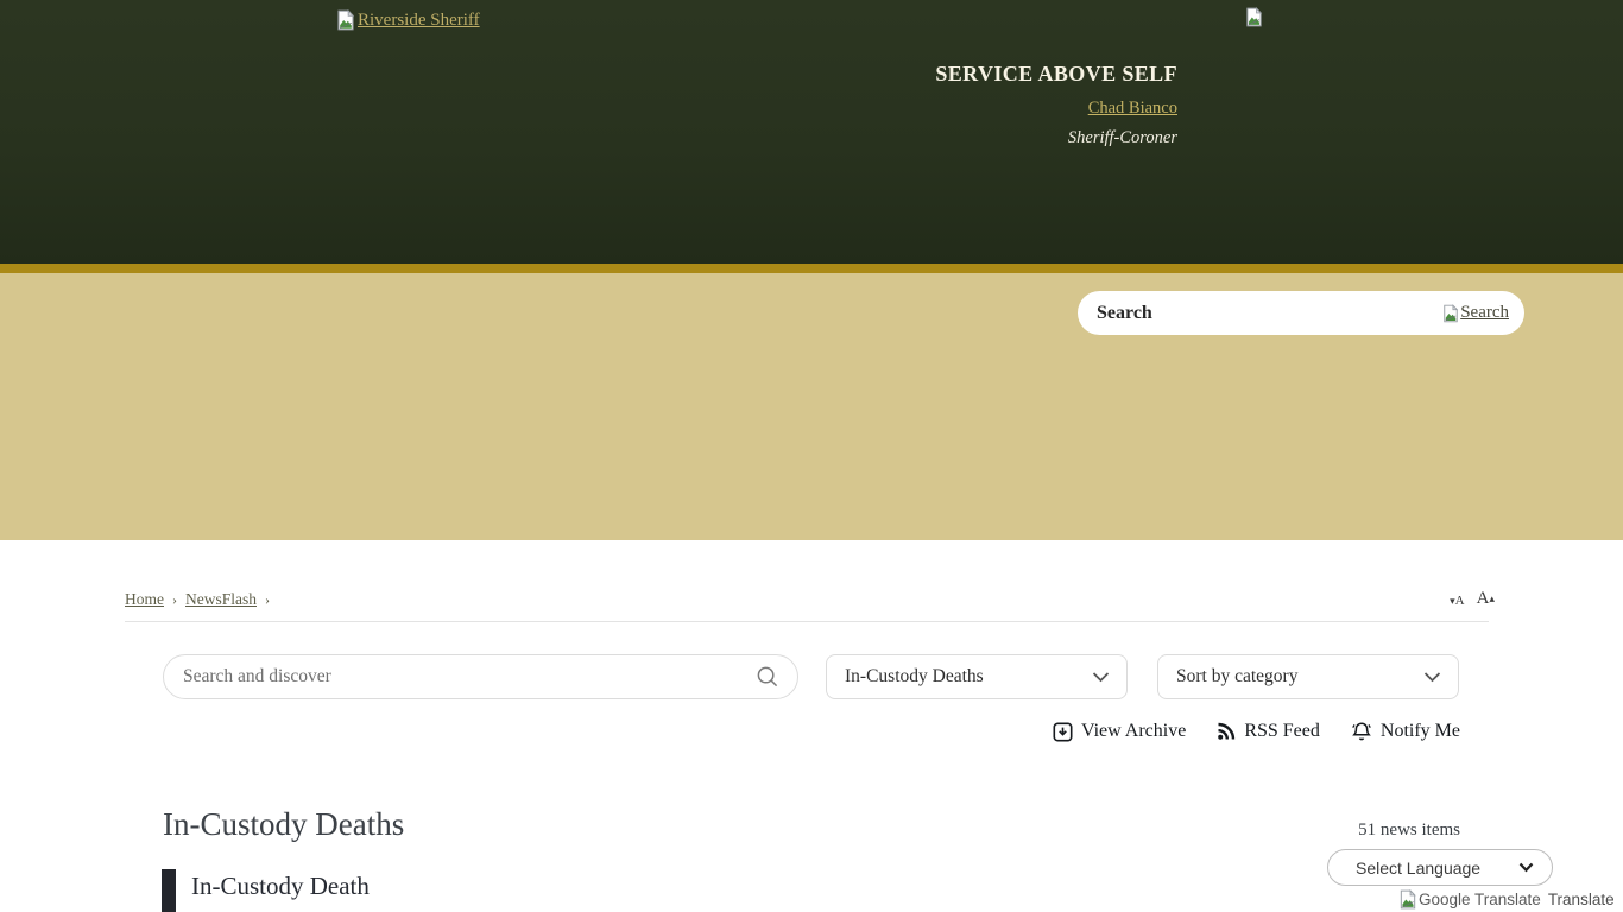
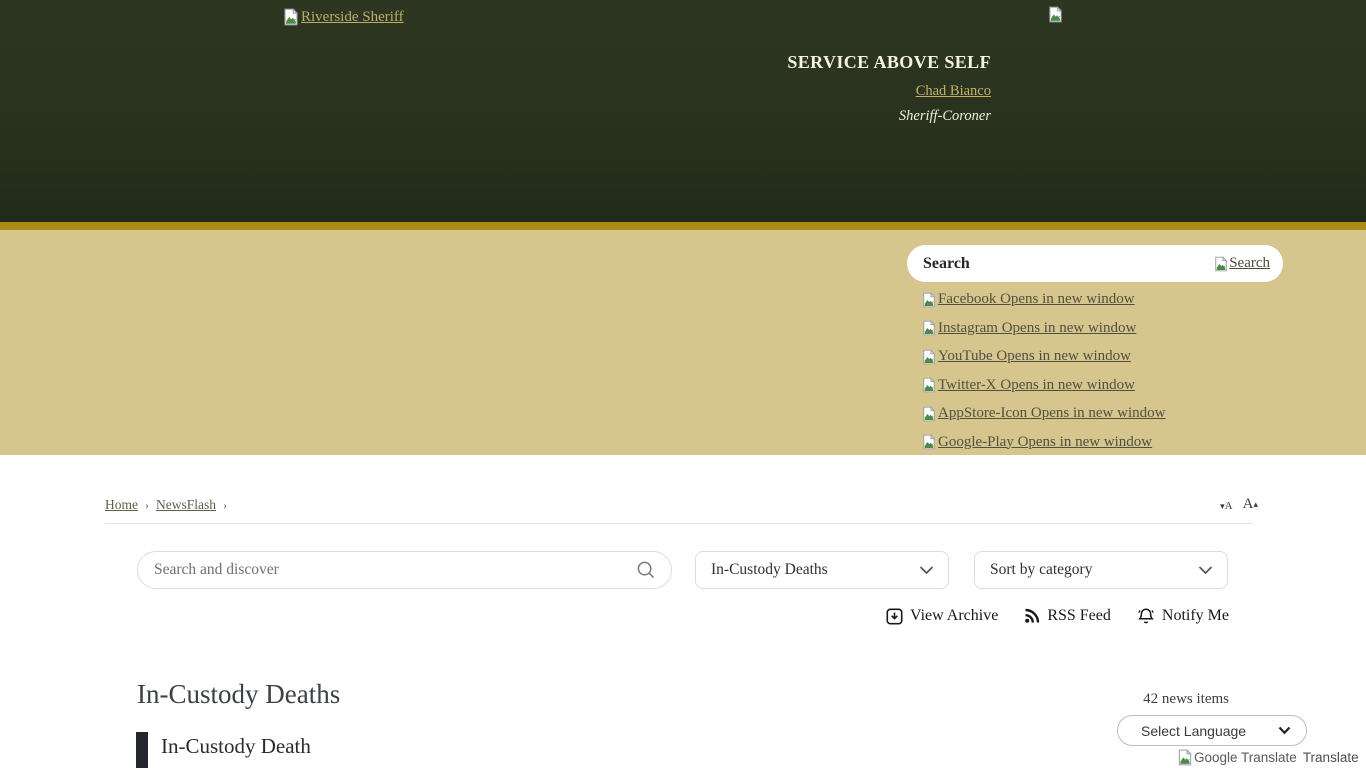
  Riverside Sheriff
  SERVICE ABOVE SELF
  Chad Bianco
  Sheriff-Coroner
  Search
  Search
+ Facebook Opens in new window
+ Instagram Opens in new window
+ YouTube Opens in new window
+ Twitter-X Opens in new window
+ AppStore-Icon Opens in new window
+ Google-Play Opens in new window
  Home
  ›
  NewsFlash
  ›
  ▾
  A
  A
  ▴
  Search and discover
  In-Custody Deaths
  Sort by category
  View Archive
  RSS Feed
  Notify Me
  In-Custody Deaths
- 51 news items
+ 42 news items
  In-Custody Death
  Select Language
  Google Translate
  Translate
